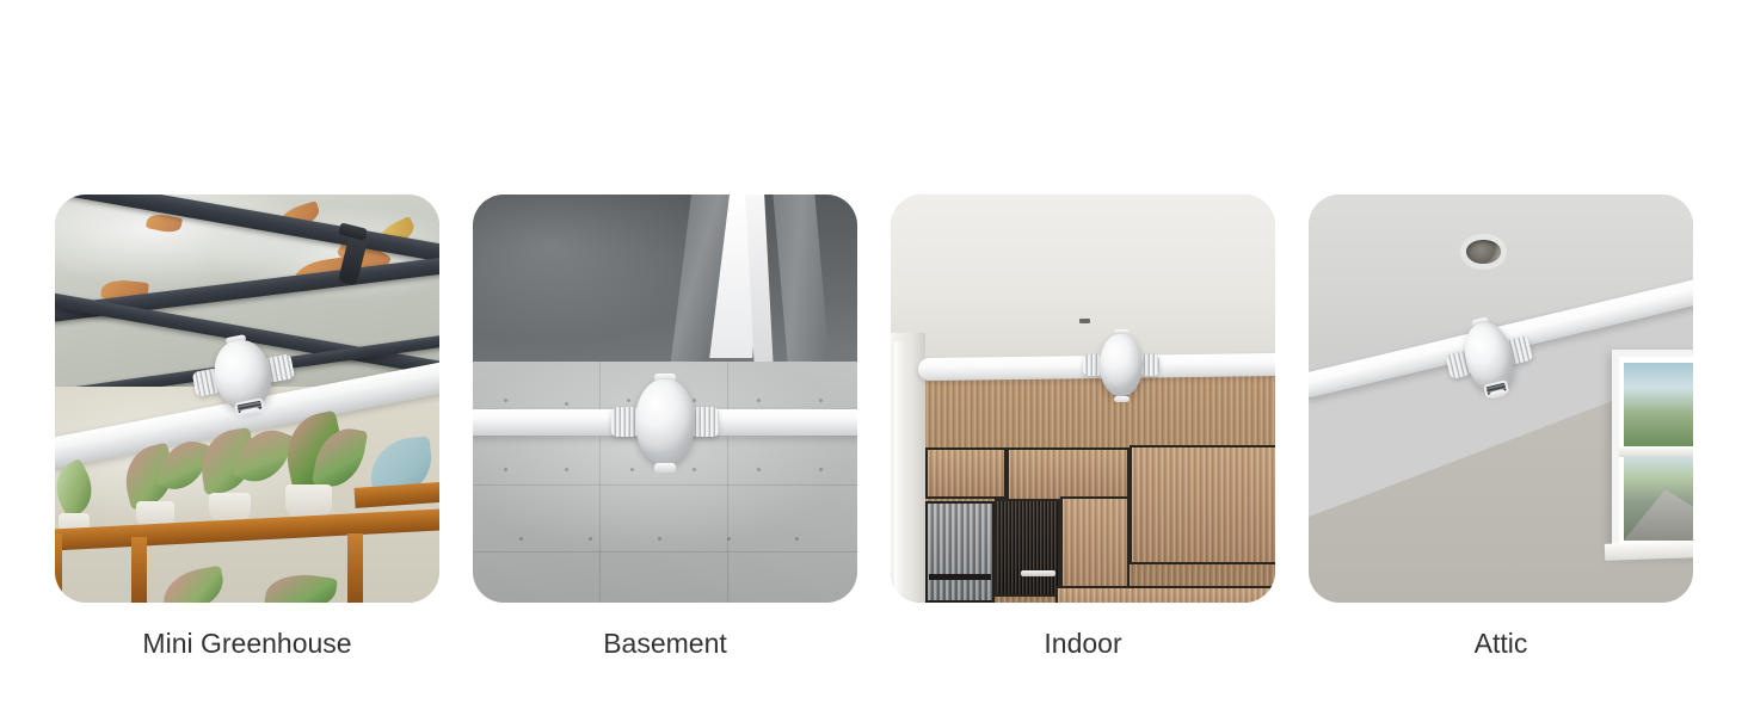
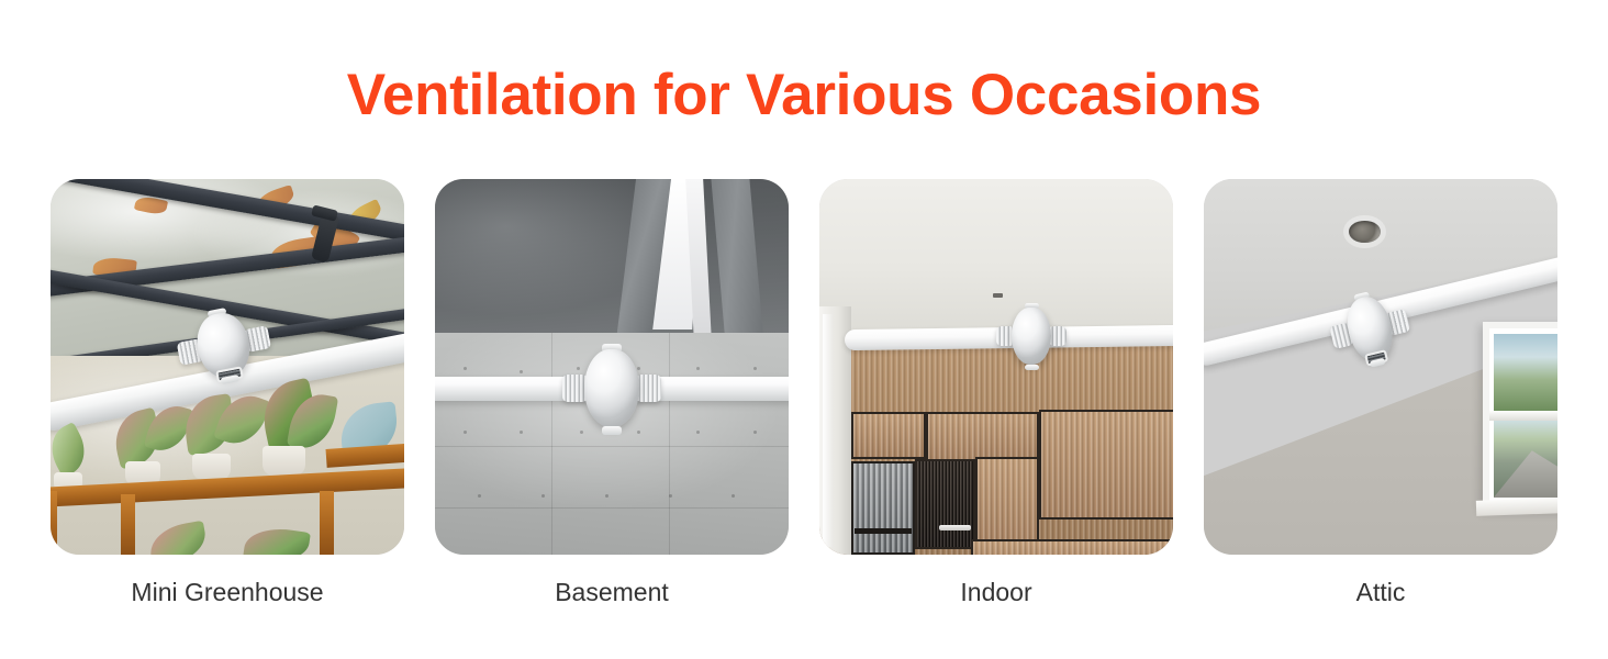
+ Ventilation for Various Occasions
  Mini Greenhouse
  Basement
  Indoor
  Attic
